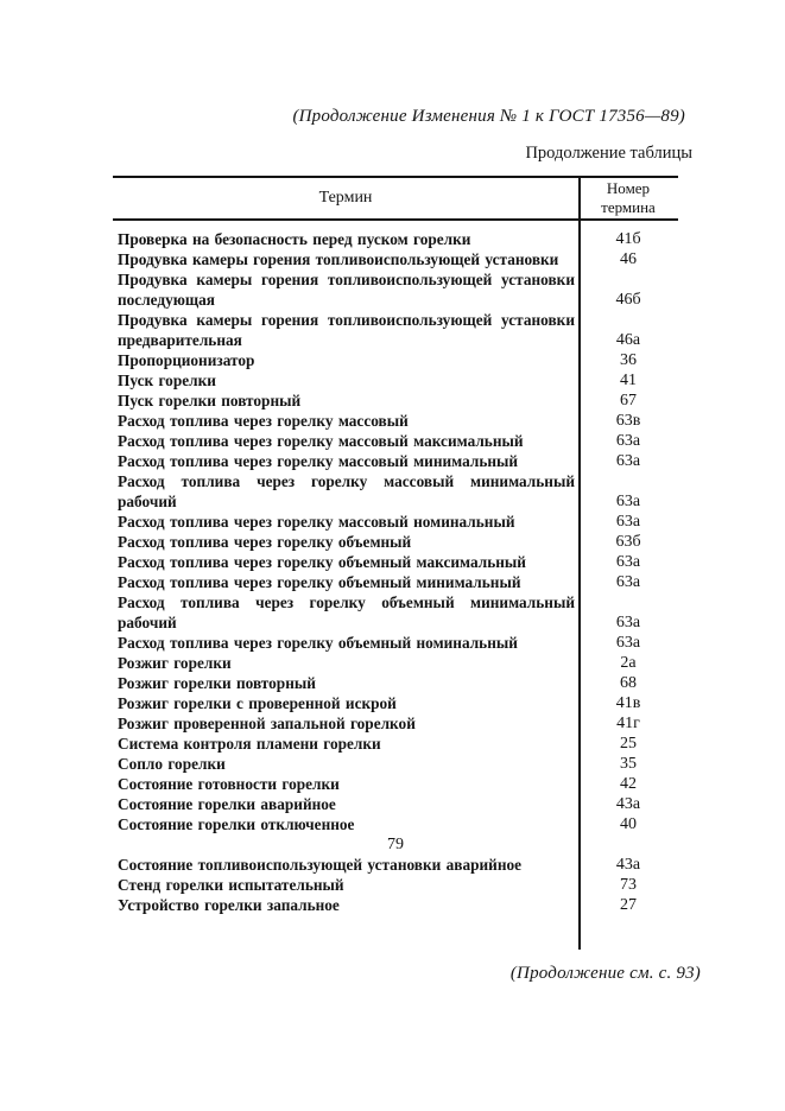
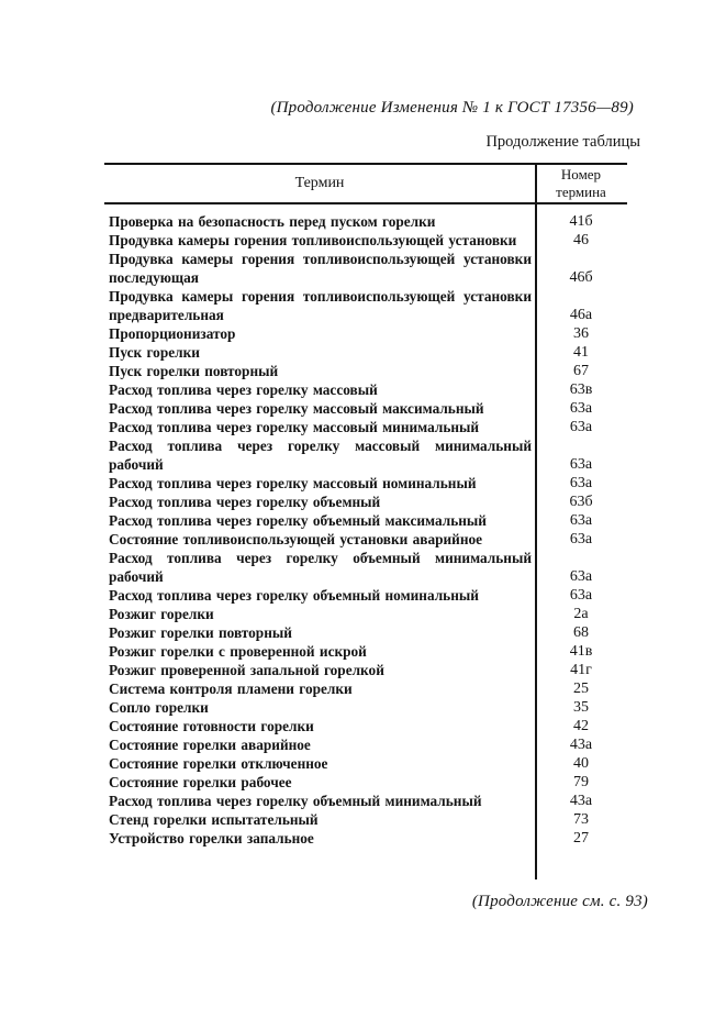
  (Продолжение Изменения № 1 к ГОСТ 17356—89)
  Продолжение таблицы
  Термин
  Номер термина
  Проверка на безопасность перед пуском горелки
  41б
  Продувка камеры горения топливоиспользующей установки
  46
  Продувка камеры горения топливоиспользующей установки последующая
  46б
  Продувка камеры горения топливоиспользующей установки предварительная
  46а
  Пропорционизатор
  36
  Пуск горелки
  41
  Пуск горелки повторный
  67
  Расход топлива через горелку массовый
  63в
  Расход топлива через горелку массовый максимальный
  63а
  Расход топлива через горелку массовый минимальный
  63а
  Расход топлива через горелку массовый минимальный рабочий
  63а
  Расход топлива через горелку массовый номинальный
  63а
  Расход топлива через горелку объемный
  63б
  Расход топлива через горелку объемный максимальный
  63а
- Расход топлива через горелку объемный минимальный
+ Состояние топливоиспользующей установки аварийное
  63а
  Расход топлива через горелку объемный минимальный рабочий
  63а
  Расход топлива через горелку объемный номинальный
  63а
  Розжиг горелки
  2а
  Розжиг горелки повторный
  68
  Розжиг горелки с проверенной искрой
  41в
  Розжиг проверенной запальной горелкой
  41г
  Система контроля пламени горелки
  25
  Сопло горелки
  35
  Состояние готовности горелки
  42
  Состояние горелки аварийное
  43а
  Состояние горелки отключенное
  40
+ Состояние горелки рабочее
  79
- Состояние топливоиспользующей установки аварийное
+ Расход топлива через горелку объемный минимальный
  43а
  Стенд горелки испытательный
  73
  Устройство горелки запальное
  27
  (Продолжение см. с. 93)
